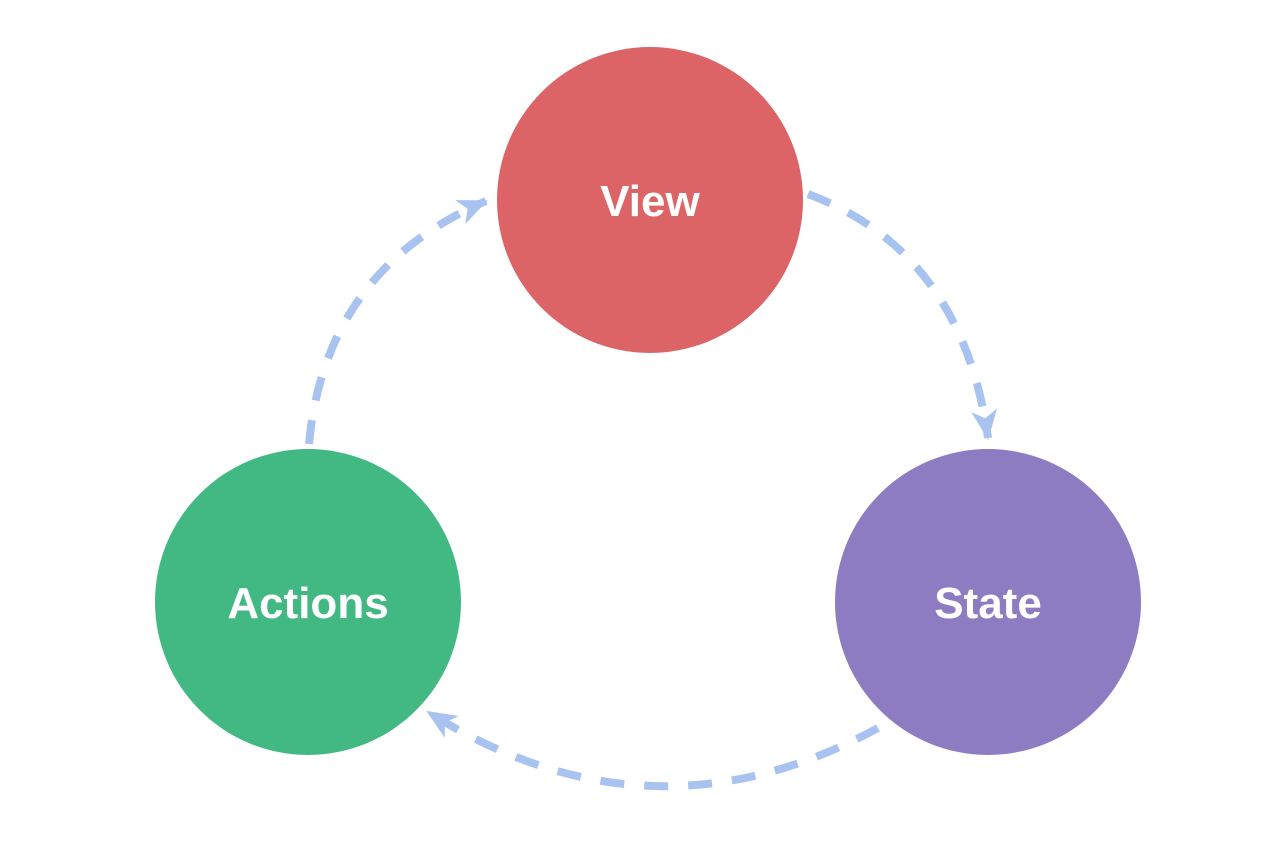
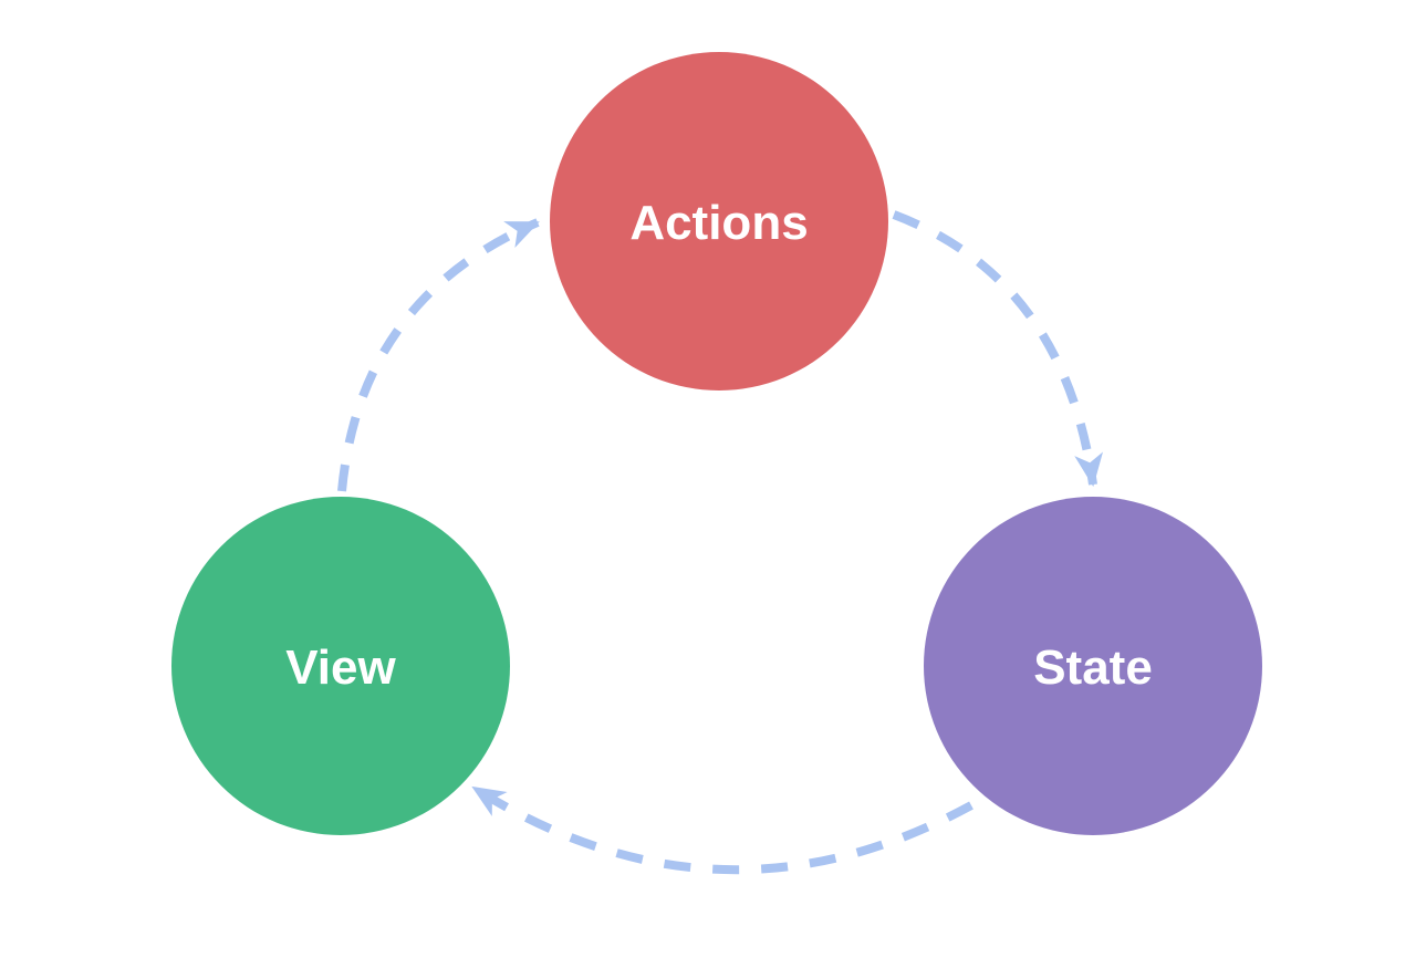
- View
+ Actions
  State
- Actions
+ View
